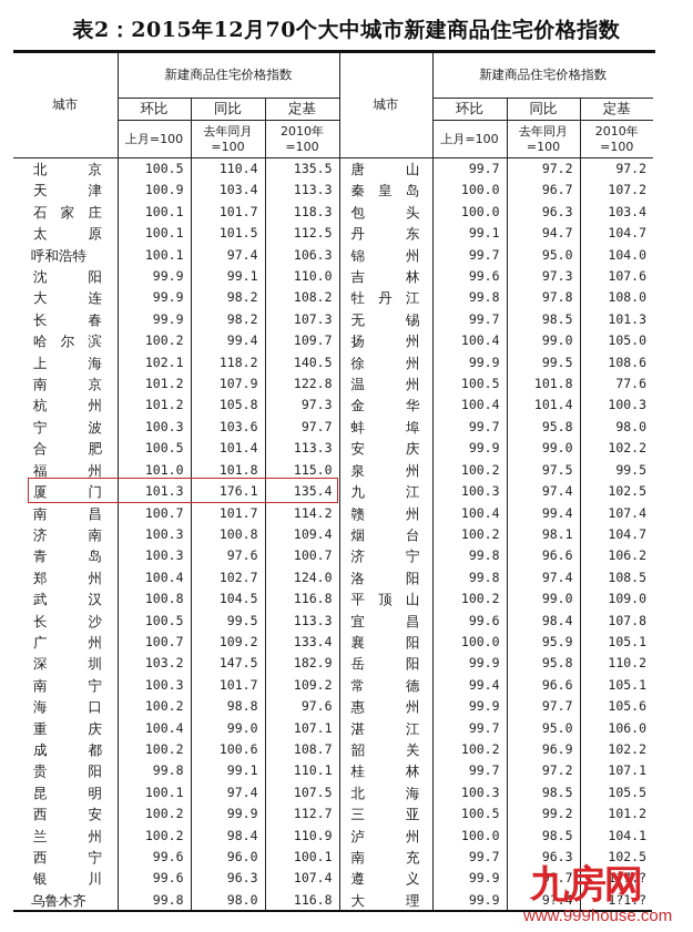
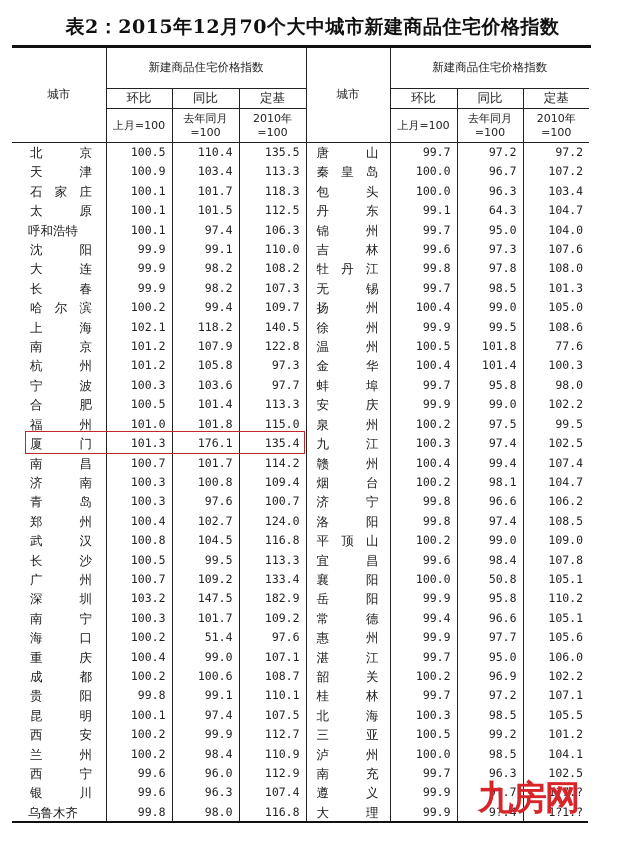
  表2：2015年12月70个大中城市新建商品住宅价格指数
  城市	新建商品住宅价格指数	城市	新建商品住宅价格指数
  环比	同比	定基	环比	同比	定基
  上月=100	去年同月=100	2010年=100	上月=100	去年同月=100	2010年=100
  北 京	100.5	110.4	135.5	唐 山	99.7	97.2	97.2
  天 津	100.9	103.4	113.3	秦 皇 岛	100.0	96.7	107.2
  石 家 庄	100.1	101.7	118.3	包 头	100.0	96.3	103.4
- 太 原	100.1	101.5	112.5	丹 东	99.1	94.7	104.7
+ 太 原	100.1	101.5	112.5	丹 东	99.1	64.3	104.7
  呼和浩特	100.1	97.4	106.3	锦 州	99.7	95.0	104.0
  沈 阳	99.9	99.1	110.0	吉 林	99.6	97.3	107.6
  大 连	99.9	98.2	108.2	牡 丹 江	99.8	97.8	108.0
  长 春	99.9	98.2	107.3	无 锡	99.7	98.5	101.3
  哈 尔 滨	100.2	99.4	109.7	扬 州	100.4	99.0	105.0
  上 海	102.1	118.2	140.5	徐 州	99.9	99.5	108.6
  南 京	101.2	107.9	122.8	温 州	100.5	101.8	77.6
  杭 州	101.2	105.8	97.3	金 华	100.4	101.4	100.3
  宁 波	100.3	103.6	97.7	蚌 埠	99.7	95.8	98.0
  合 肥	100.5	101.4	113.3	安 庆	99.9	99.0	102.2
  福 州	101.0	101.8	115.0	泉 州	100.2	97.5	99.5
  厦 门	101.3	176.1	135.4	九 江	100.3	97.4	102.5
  南 昌	100.7	101.7	114.2	赣 州	100.4	99.4	107.4
  济 南	100.3	100.8	109.4	烟 台	100.2	98.1	104.7
  青 岛	100.3	97.6	100.7	济 宁	99.8	96.6	106.2
  郑 州	100.4	102.7	124.0	洛 阳	99.8	97.4	108.5
  武 汉	100.8	104.5	116.8	平 顶 山	100.2	99.0	109.0
  长 沙	100.5	99.5	113.3	宜 昌	99.6	98.4	107.8
- 广 州	100.7	109.2	133.4	襄 阳	100.0	95.9	105.1
+ 广 州	100.7	109.2	133.4	襄 阳	100.0	50.8	105.1
  深 圳	103.2	147.5	182.9	岳 阳	99.9	95.8	110.2
  南 宁	100.3	101.7	109.2	常 德	99.4	96.6	105.1
- 海 口	100.2	98.8	97.6	惠 州	99.9	97.7	105.6
+ 海 口	100.2	51.4	97.6	惠 州	99.9	97.7	105.6
  重 庆	100.4	99.0	107.1	湛 江	99.7	95.0	106.0
  成 都	100.2	100.6	108.7	韶 关	100.2	96.9	102.2
  贵 阳	99.8	99.1	110.1	桂 林	99.7	97.2	107.1
  昆 明	100.1	97.4	107.5	北 海	100.3	98.5	105.5
  西 安	100.2	99.9	112.7	三 亚	100.5	99.2	101.2
  兰 州	100.2	98.4	110.9	泸 州	100.0	98.5	104.1
- 西 宁	99.6	96.0	100.1	南 充	99.7	96.3	102.5
+ 西 宁	99.6	96.0	112.9	南 充	99.7	96.3	102.5
  银 川	99.6	96.3	107.4	遵 义	99.9	9?.7	1?7.?
  乌鲁木齐	99.8	98.0	116.8	大 理	99.9	9?.4	1?1.?
  九房网
- www.999house.com
